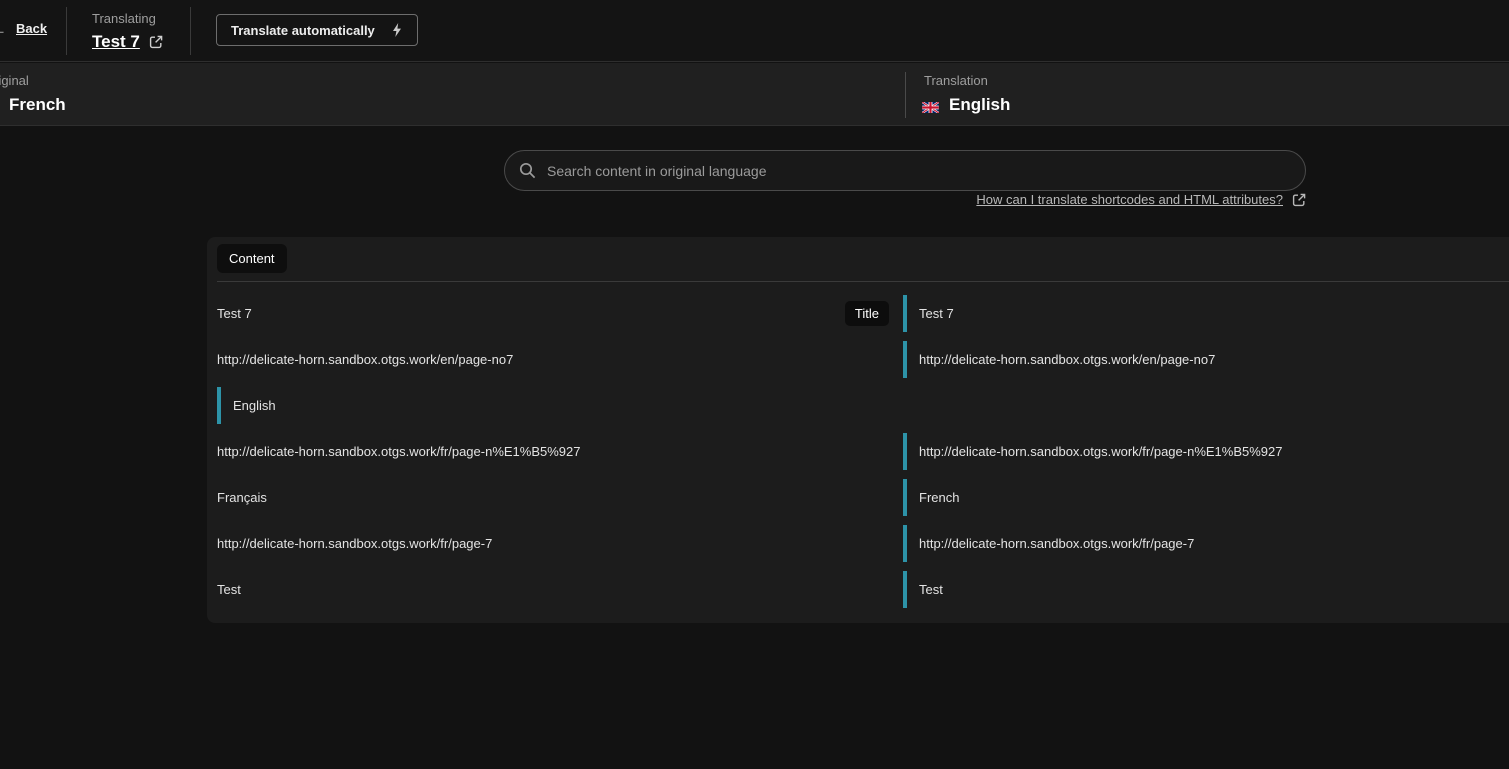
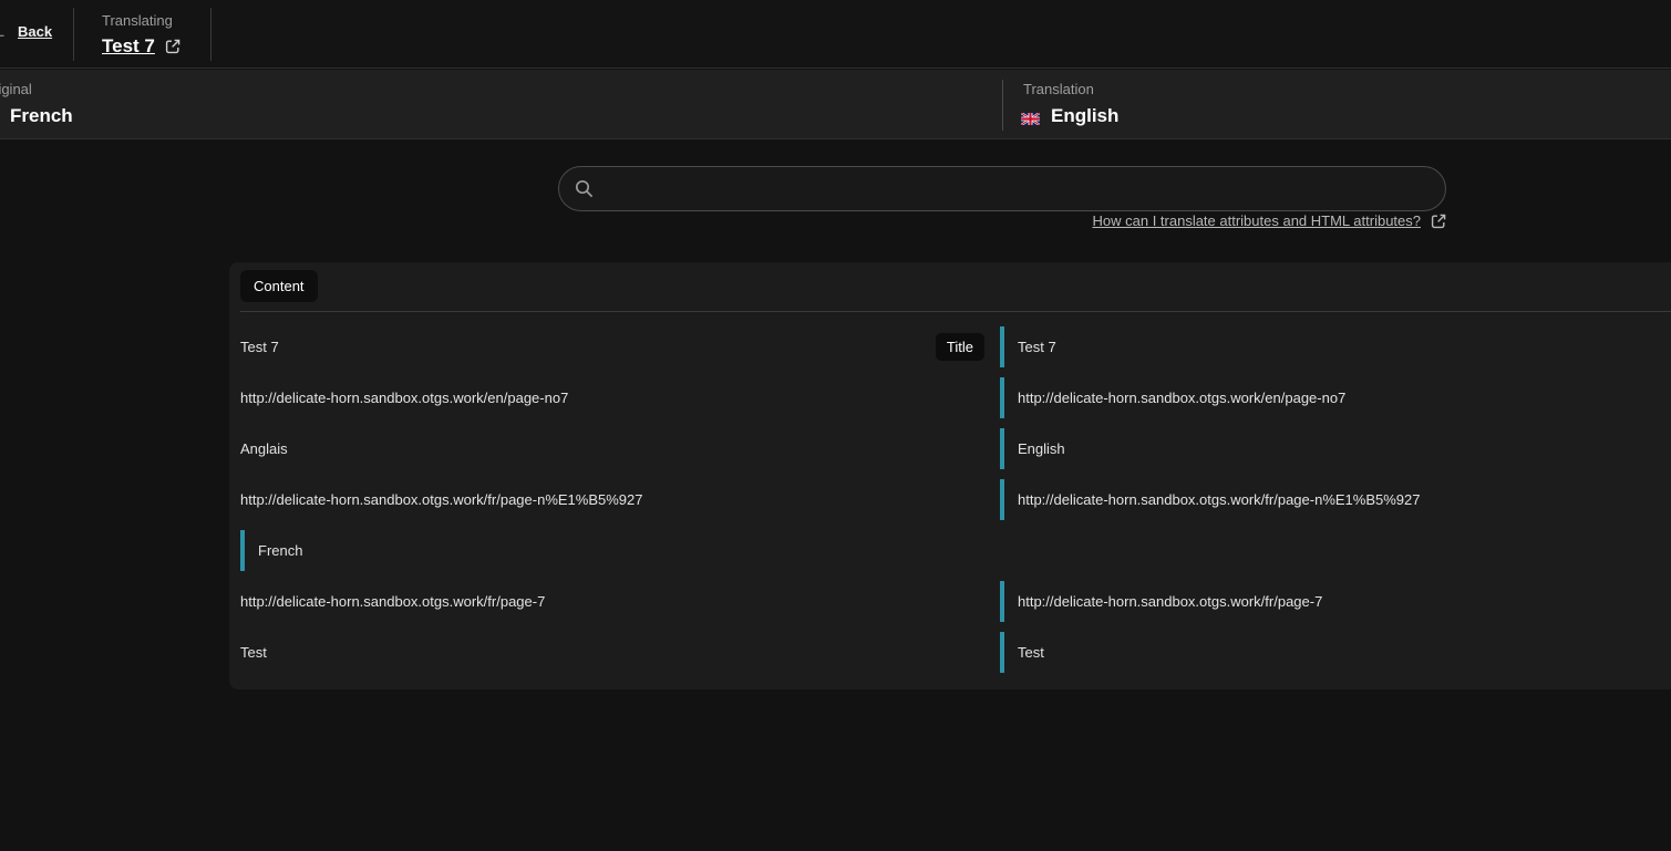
  Back
  Translating
  Test 7
- Translate automatically
  French
  Translation
  English
- Search content in original language
- How can I translate shortcodes and HTML attributes?
+ How can I translate attributes and HTML attributes?
  Content
  Test 7
  Title
  Test 7
  http://delicate-horn.sandbox.otgs.work/en/page-no7
  http://delicate-horn.sandbox.otgs.work/en/page-no7
+ Anglais
  English
  http://delicate-horn.sandbox.otgs.work/fr/page-n%E1%B5%927
  http://delicate-horn.sandbox.otgs.work/fr/page-n%E1%B5%927
- Français
  French
  http://delicate-horn.sandbox.otgs.work/fr/page-7
  http://delicate-horn.sandbox.otgs.work/fr/page-7
  Test
  Test
